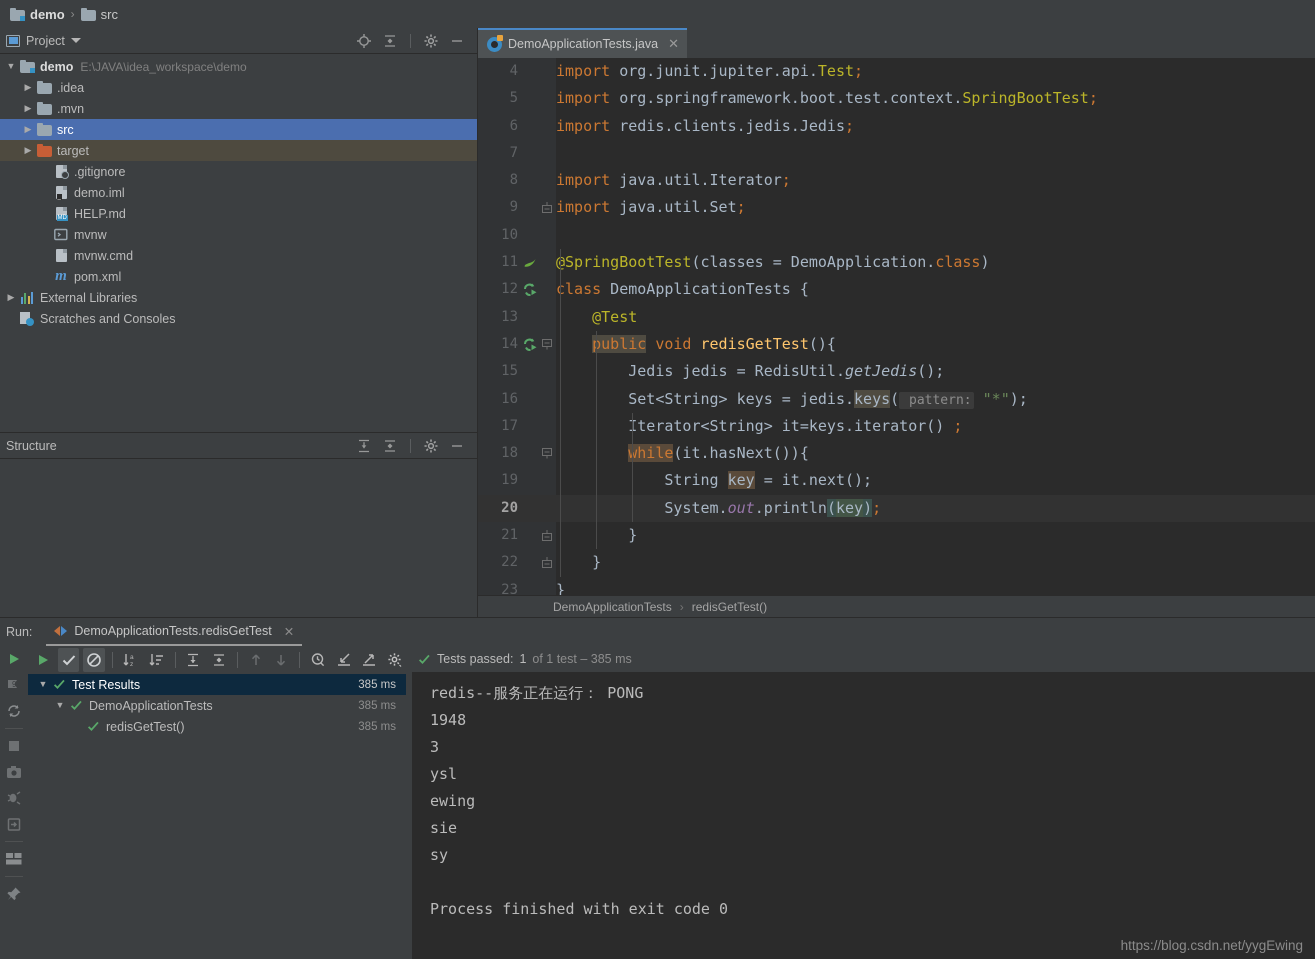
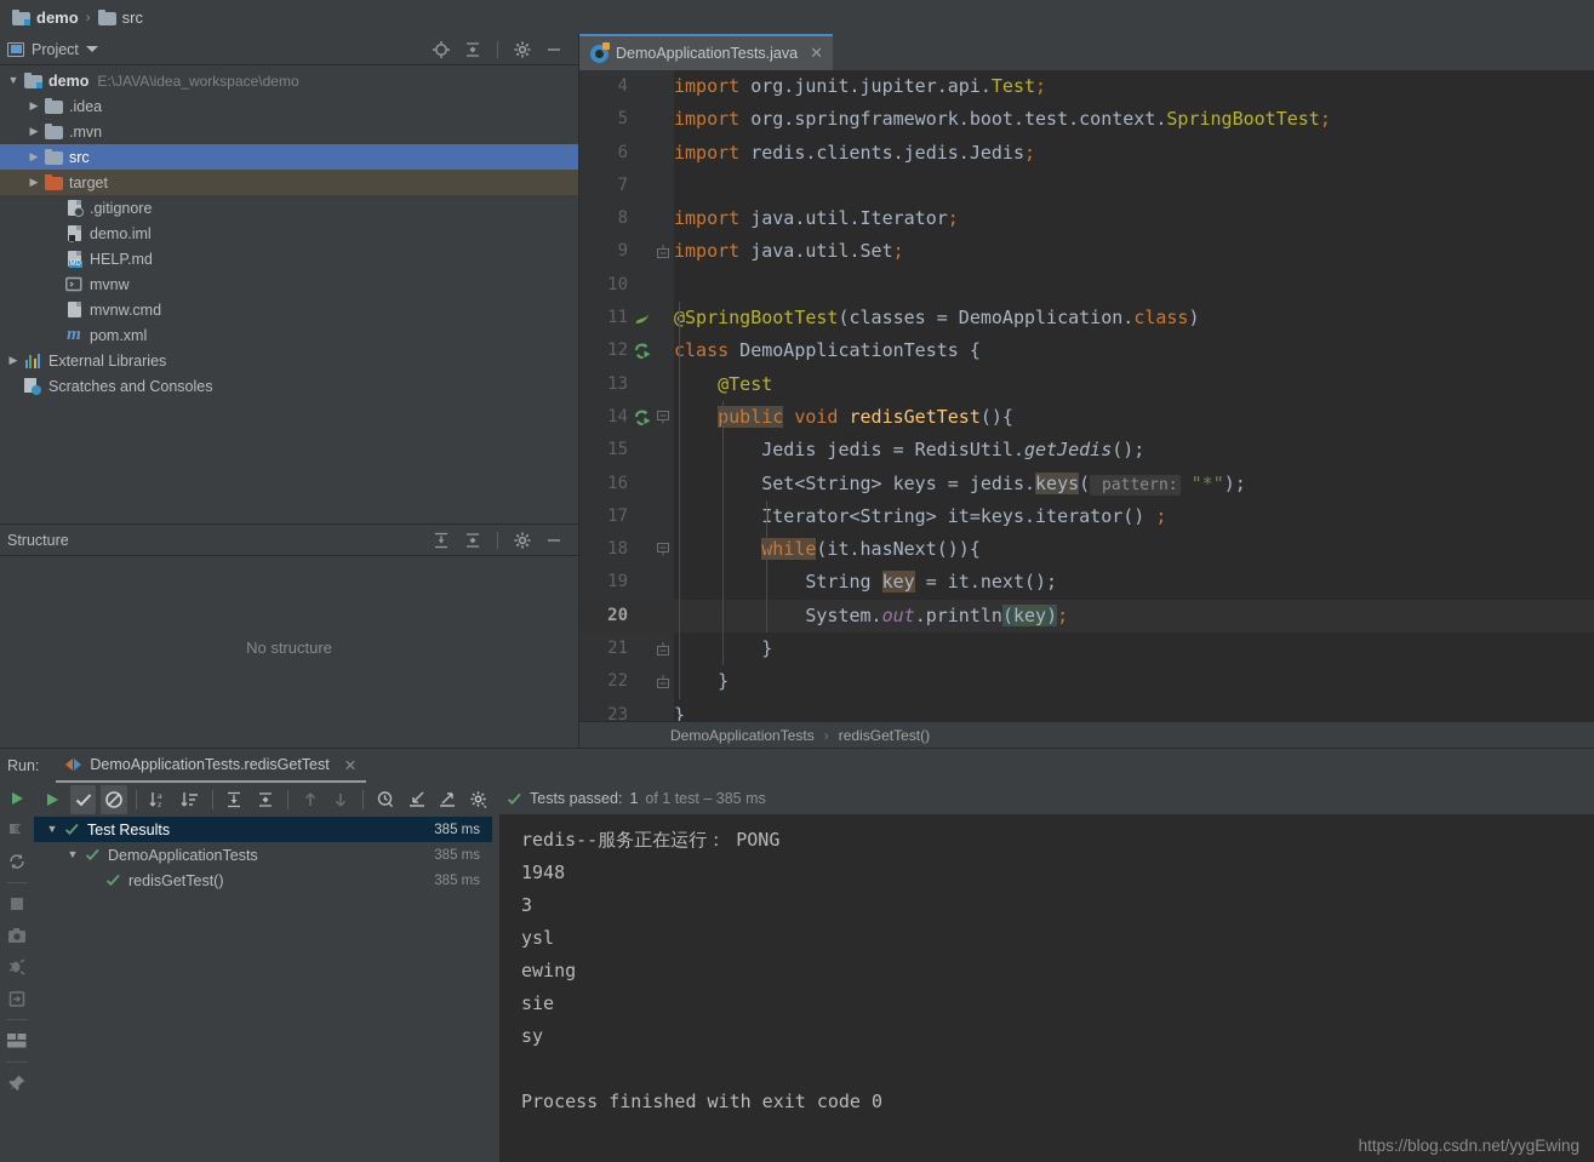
  demo
  ›
  src
  Project
  demo
  E:\JAVA\idea_workspace\demo
  .idea
  .mvn
  src
  target
  .gitignore
  demo.iml
  HELP.md
  mvnw
  mvnw.cmd
  m
  pom.xml
  External Libraries
  Scratches and Consoles
  Structure
+ No structure
  DemoApplicationTests.java
  ✕
  4
  import org.junit.jupiter.api.Test;
  5
  import org.springframework.boot.test.context.SpringBootTest;
  6
  import redis.clients.jedis.Jedis;
  7
  8
  import java.util.Iterator;
  9
  import java.util.Set;
  10
  11
  SpringBootTest(classes = DemoApplication.class)
  12
  lass DemoApplicationTests {
  13
  @Test
  14
  ublic void redisGetTest(){
  15
  Jedis jedis = RedisUtil.getJedis();
  16
  Set<String> keys = jedis.keys( pattern: "*");
  17
  terator<String> it=keys.iterator() ;
  18
  hile(it.hasNext()){
  19
  String key = it.next();
  20
  System.out.println(key);
  21
  }
  22
  }
  23
  }
  DemoApplicationTests
  ›
  redisGetTest()
  Run:
  DemoApplicationTests.redisGetTest
  ✕
  9
  Test Results
  385 ms
  DemoApplicationTests
  385 ms
  redisGetTest()
  385 ms
  Tests passed:
  1
  of 1 test – 385 ms
  redis--服务正在运行： PONG
  1948
  3
  ysl
  ewing
  sie
  sy
  Process finished with exit code 0
  https://blog.csdn.net/yygEwing
